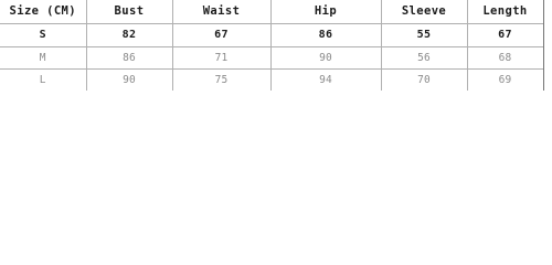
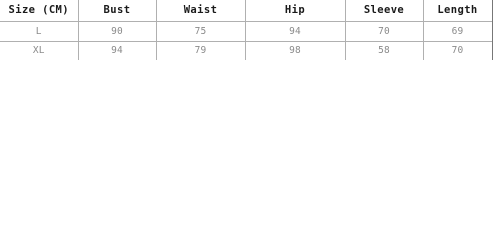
  Size (CM)	Bust	Waist	Hip	Sleeve	Length
- S	82	67	86	55	67
- M	86	71	90	56	68
  L	90	75	94	70	69
+ XL	94	79	98	58	70
